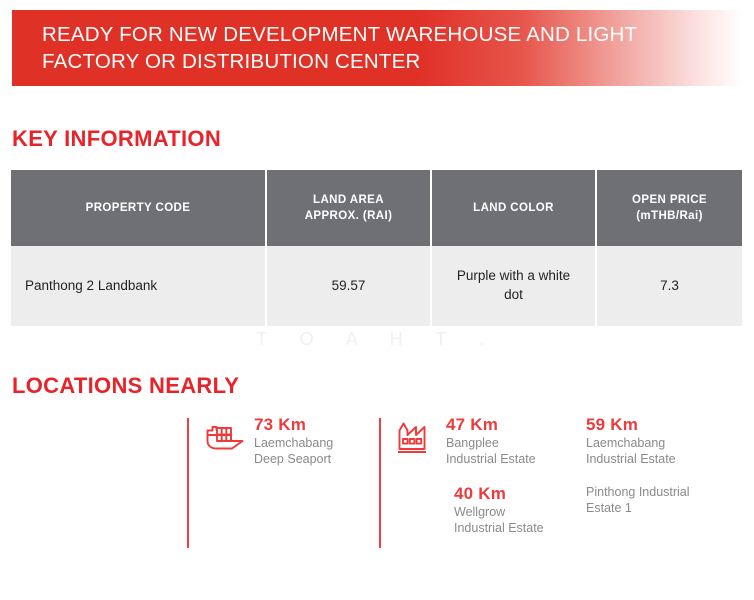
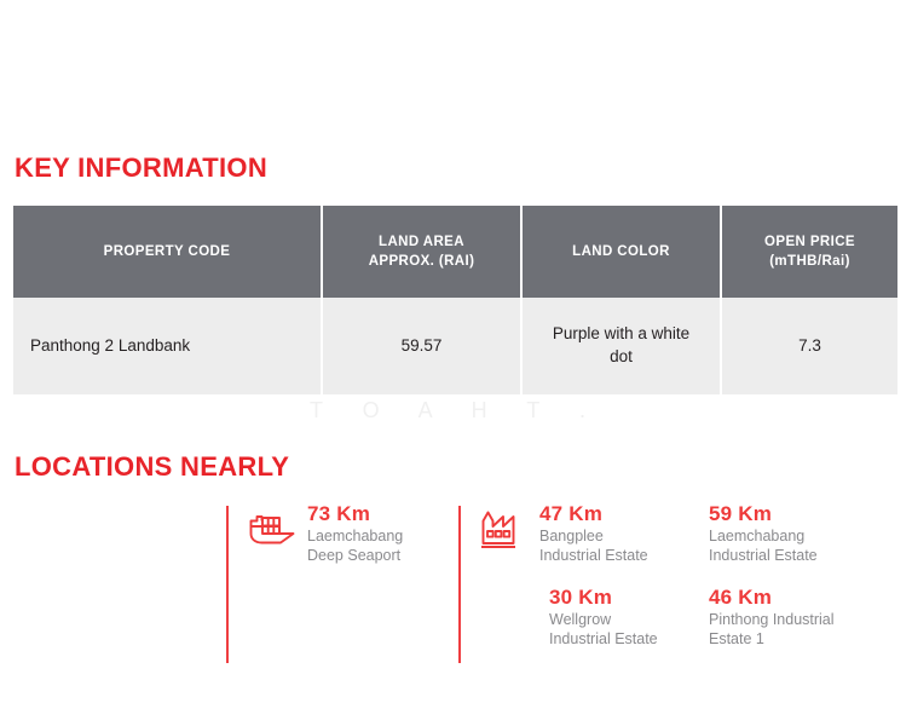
- READY FOR NEW DEVELOPMENT WAREHOUSE AND LIGHT FACTORY OR DISTRIBUTION CENTER
  KEY INFORMATION
  PROPERTY CODE	LAND AREA APPROX. (RAI)	LAND COLOR	OPEN PRICE (mTHB/Rai)
  Panthong 2 Landbank	59.57	Purple with a white dot	7.3
  LOCATIONS NEARLY
  73 Km
  Laemchabang
  Deep Seaport
  47 Km
  Bangplee
  Industrial Estate
- 40 Km
+ 30 Km
  Wellgrow
  Industrial Estate
  59 Km
  Laemchabang
  Industrial Estate
+ 46 Km
  Pinthong Industrial
  Estate 1
